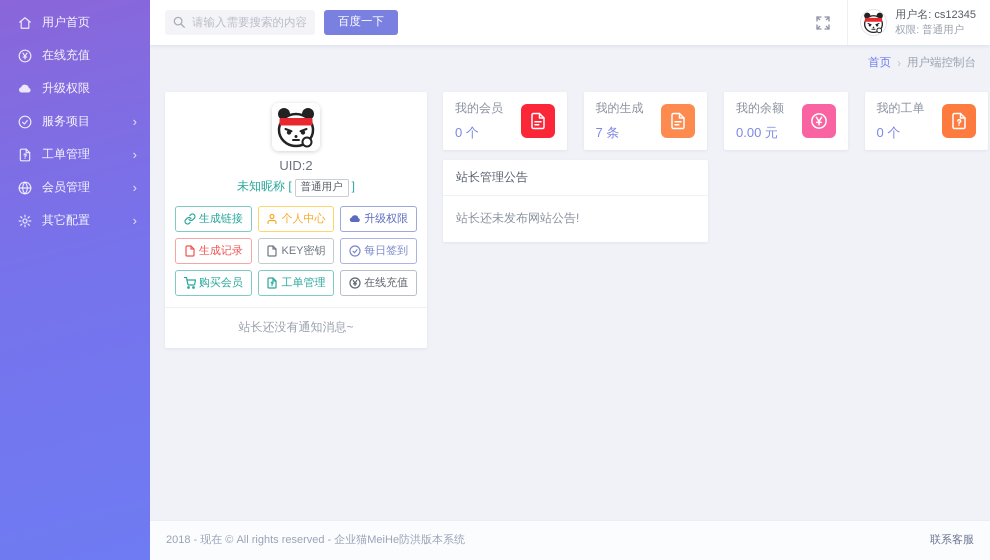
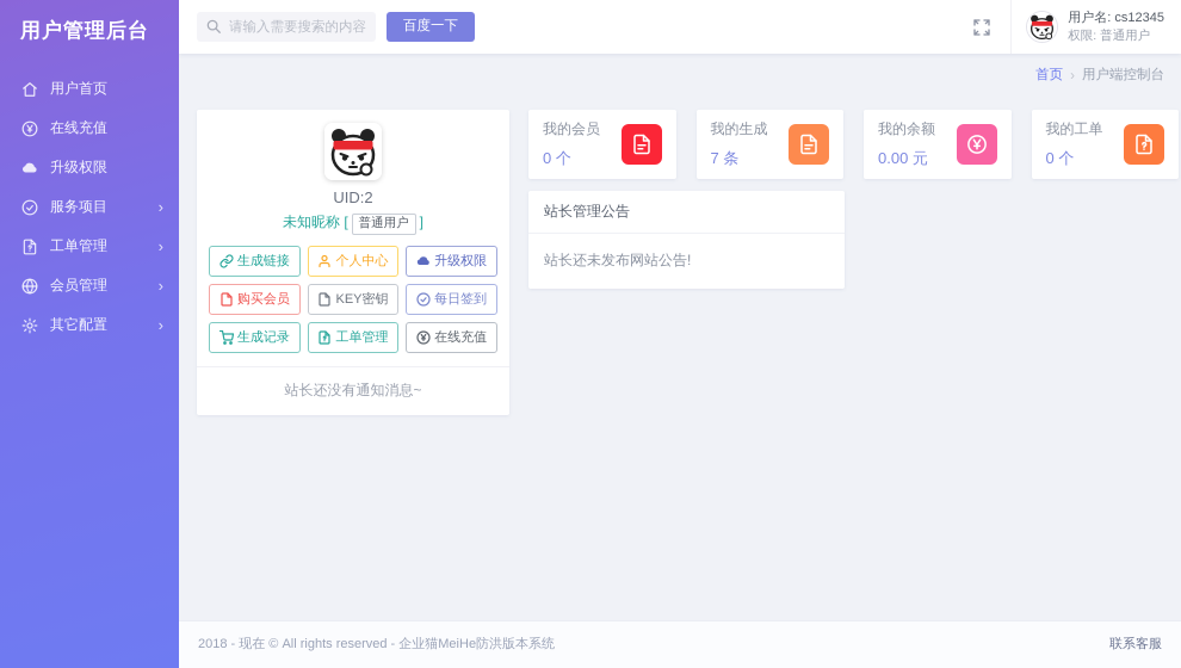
+ 用户管理后台
  用户首页
  在线充值
  升级权限
  服务项目
  ›
  工单管理
  ›
  会员管理
  ›
  其它配置
  ›
  请输入需要搜索的内容
  百度一下
  用户名: cs12345
  权限: 普通用户
  首页
  ›
  用户端控制台
  UID:2
  未知昵称 [ 普通用户 ]
  生成链接
  个人中心
  升级权限
- 生成记录
+ 购买会员
  KEY密钥
  每日签到
- 购买会员
+ 生成记录
  工单管理
  在线充值
  站长还没有通知消息~
  我的会员
  0 个
  我的生成
  7 条
  我的余额
  0.00 元
  我的工单
  0 个
  站长管理公告
  站长还未发布网站公告!
  2018 - 现在 © All rights reserved - 企业猫MeiHe防洪版本系统
  联系客服
